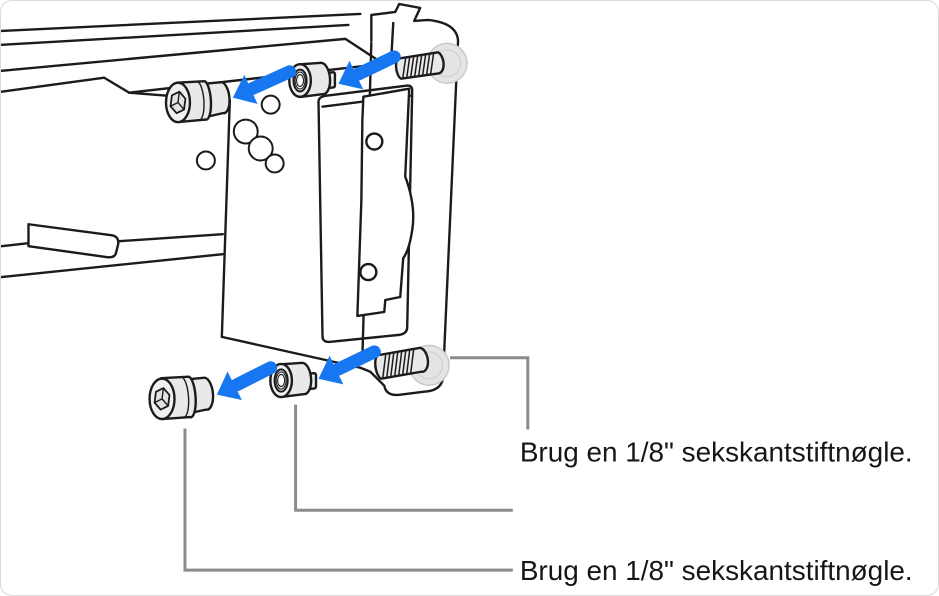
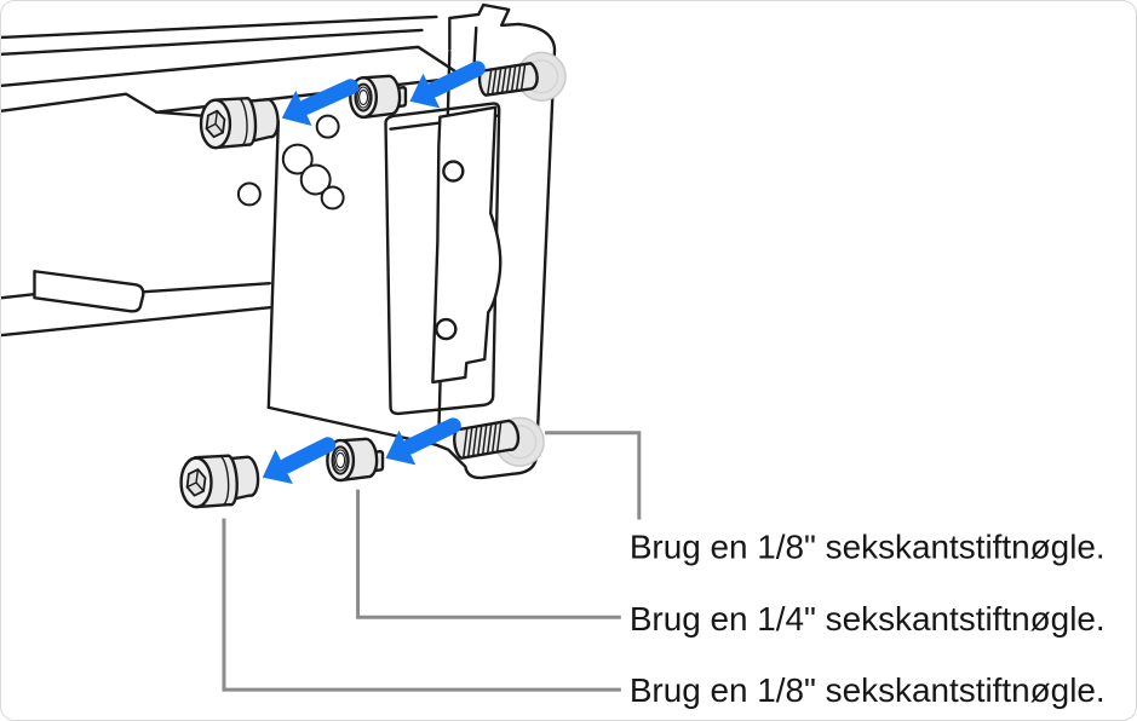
  Brug en 1/8" sekskantstiftnøgle.
+ Brug en 1/4" sekskantstiftnøgle.
  Brug en 1/8" sekskantstiftnøgle.
